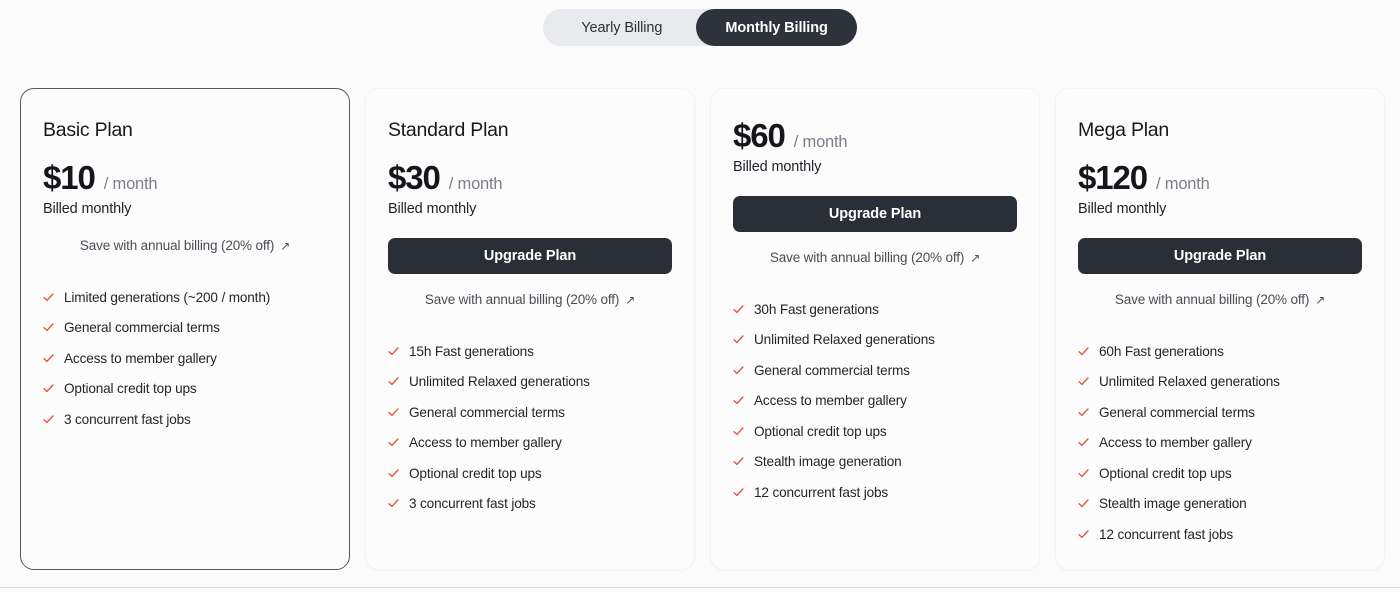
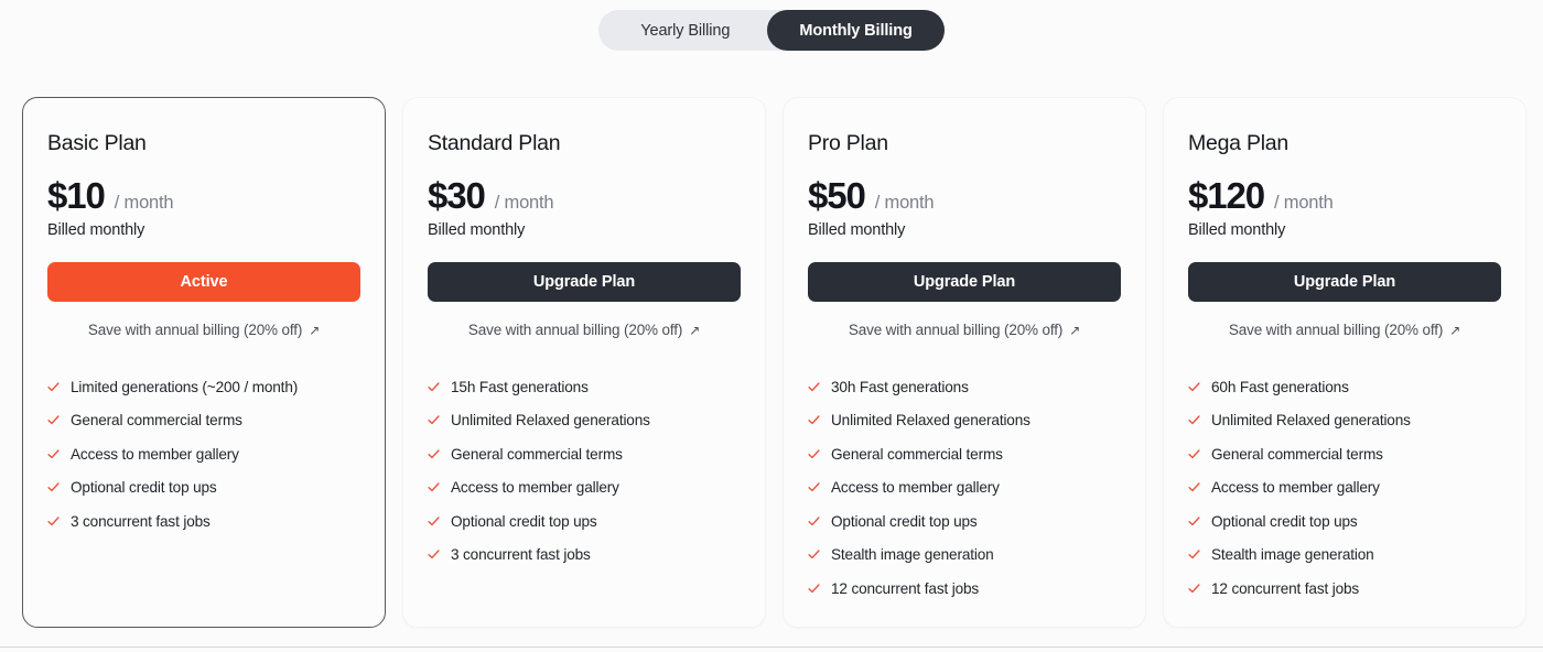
  Yearly Billing
  Monthly Billing
  Basic Plan
  $10
  / month
  Billed monthly
+ Active
  Save with annual billing (20% off)
  ↗
  Limited generations (~200 / month)
  General commercial terms
  Access to member gallery
  Optional credit top ups
  3 concurrent fast jobs
  Standard Plan
  $30
  / month
  Billed monthly
  Upgrade Plan
  Save with annual billing (20% off)
  ↗
  15h Fast generations
  Unlimited Relaxed generations
  General commercial terms
  Access to member gallery
  Optional credit top ups
  3 concurrent fast jobs
+ Pro Plan
- $60
+ $50
  / month
  Billed monthly
  Upgrade Plan
  Save with annual billing (20% off)
  ↗
  30h Fast generations
  Unlimited Relaxed generations
  General commercial terms
  Access to member gallery
  Optional credit top ups
  Stealth image generation
  12 concurrent fast jobs
  Mega Plan
  $120
  / month
  Billed monthly
  Upgrade Plan
  Save with annual billing (20% off)
  ↗
  60h Fast generations
  Unlimited Relaxed generations
  General commercial terms
  Access to member gallery
  Optional credit top ups
  Stealth image generation
  12 concurrent fast jobs
